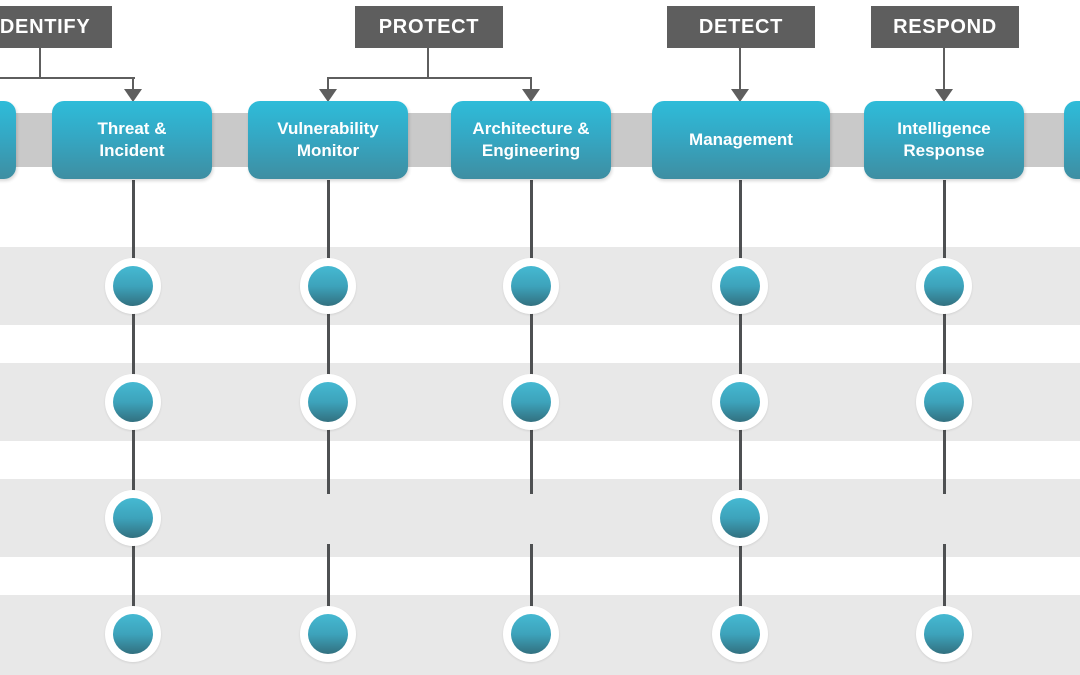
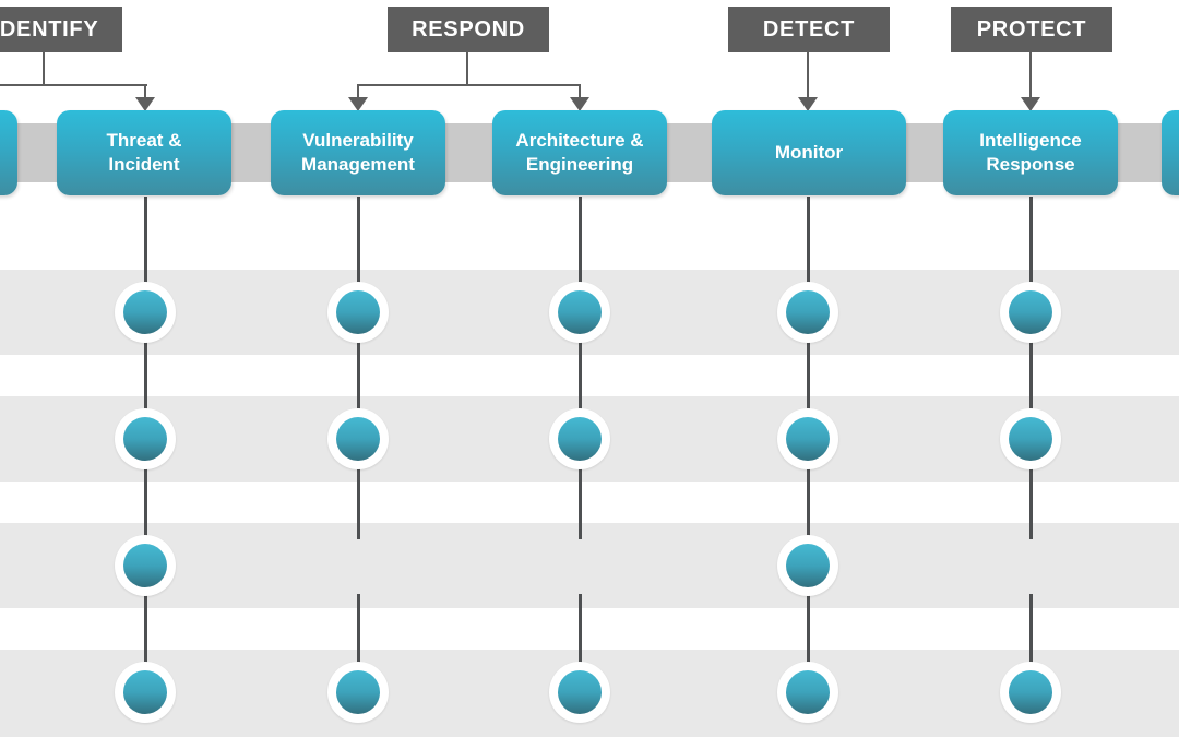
  DENTIFY
- PROTECT
+ RESPOND
  DETECT
- RESPOND
+ PROTECT
  Threat &
  Incident
  Vulnerability
- Monitor
+ Management
  Architecture &
  Engineering
- Management
+ Monitor
  Intelligence
  Response
